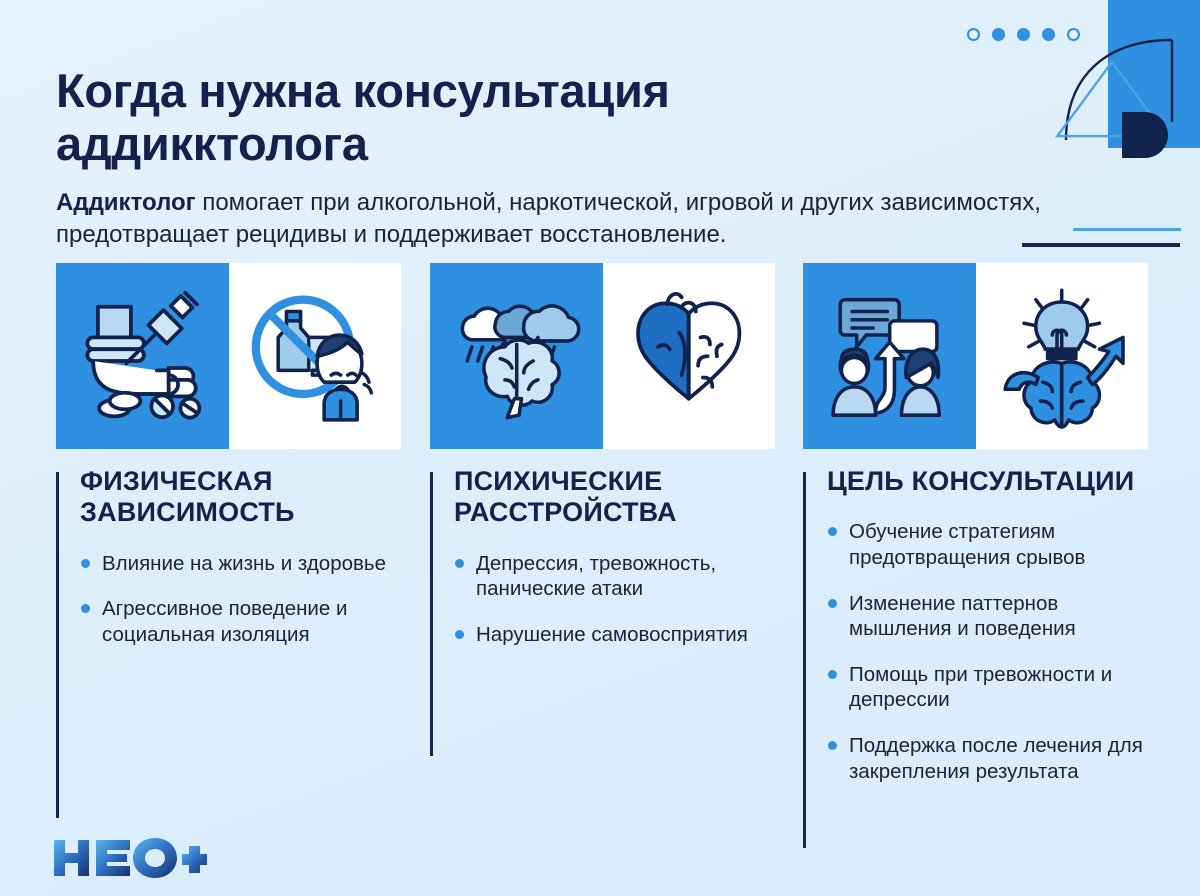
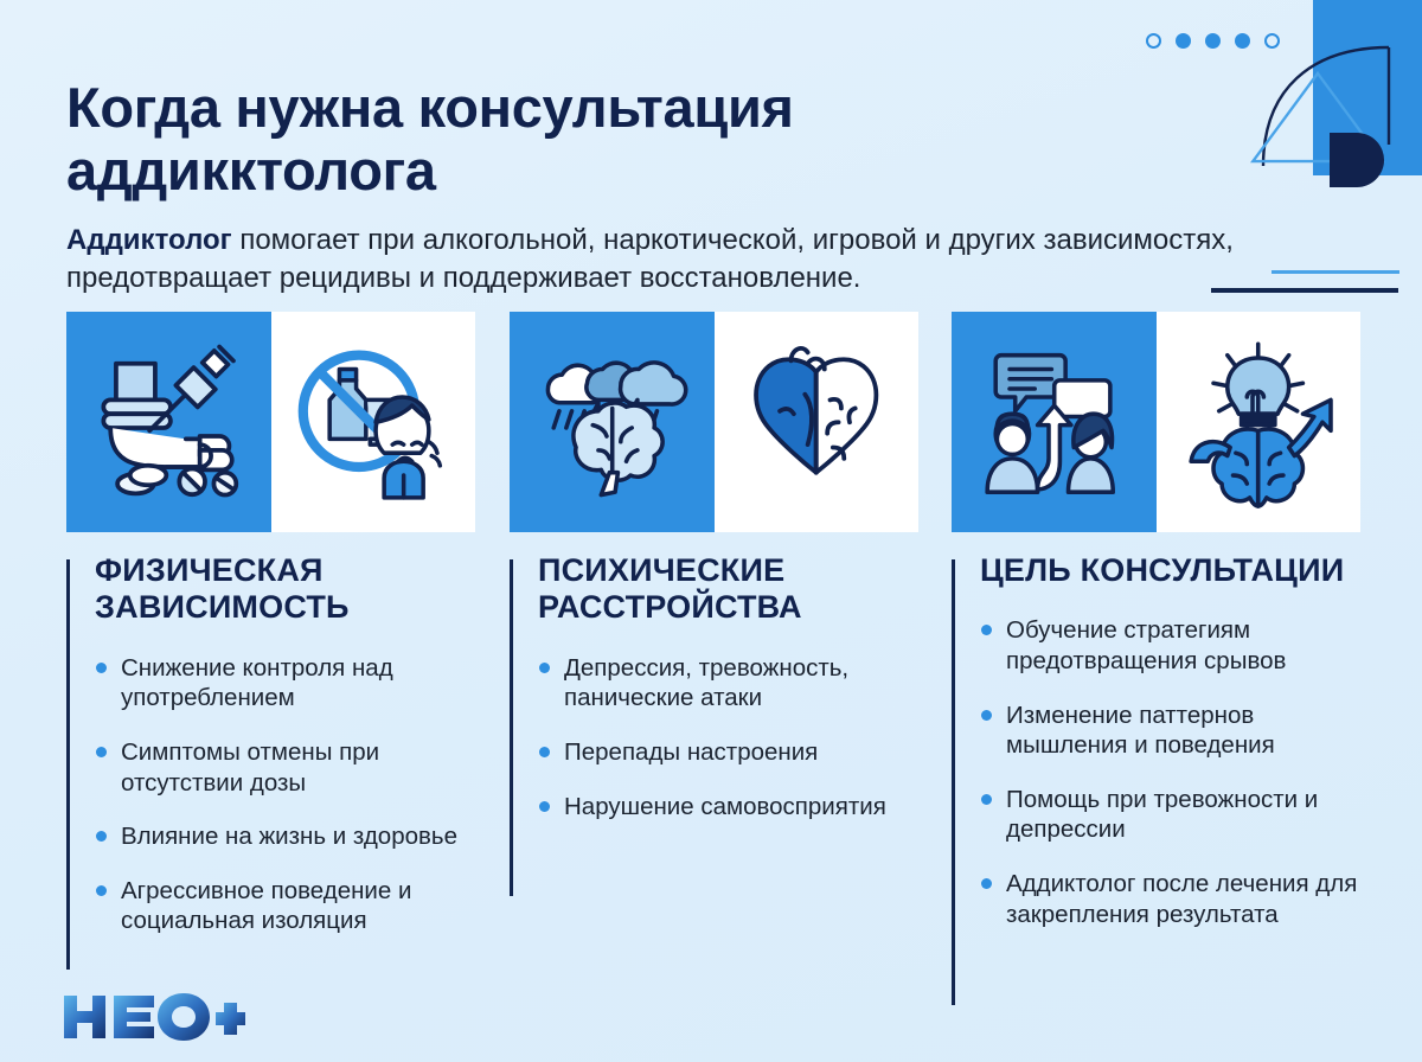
  Когда нужна консультация аддикктолога
  Аддиктолог помогает при алкогольной, наркотической, игровой и других зависимостях, предотвращает рецидивы и поддерживает восстановление.
  ФИЗИЧЕСКАЯ ЗАВИСИМОСТЬ
+ Снижение контроля над употреблением
+ Симптомы отмены при отсутствии дозы
  Влияние на жизнь и здоровье
  Агрессивное поведение и социальная изоляция
  ПСИХИЧЕСКИЕ РАССТРОЙСТВА
  Депрессия, тревожность, панические атаки
+ Перепады настроения
  Нарушение самовосприятия
  ЦЕЛЬ КОНСУЛЬТАЦИИ
  Обучение стратегиям предотвращения срывов
  Изменение паттернов мышления и поведения
  Помощь при тревожности и депрессии
- Поддержка после лечения для закрепления результата
+ Аддиктолог после лечения для закрепления результата
